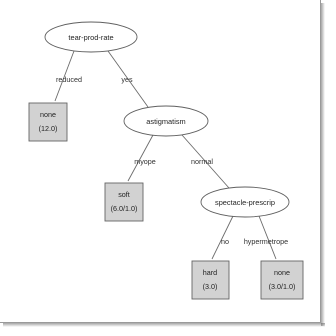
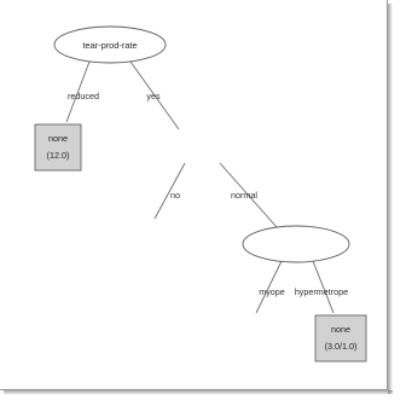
  reduced
  yes
- myope
+ no
  normal
- no
+ myope
  hypermetrope
  tear-prod-rate
  none
  (12.0)
- astigmatism
- soft
- (6.0/1.0)
- spectacle-prescrip
- hard
- (3.0)
  none
  (3.0/1.0)
